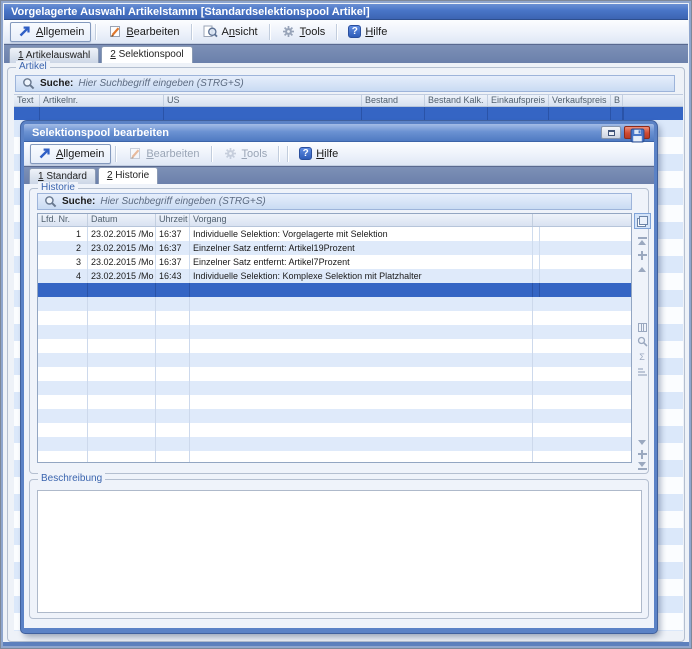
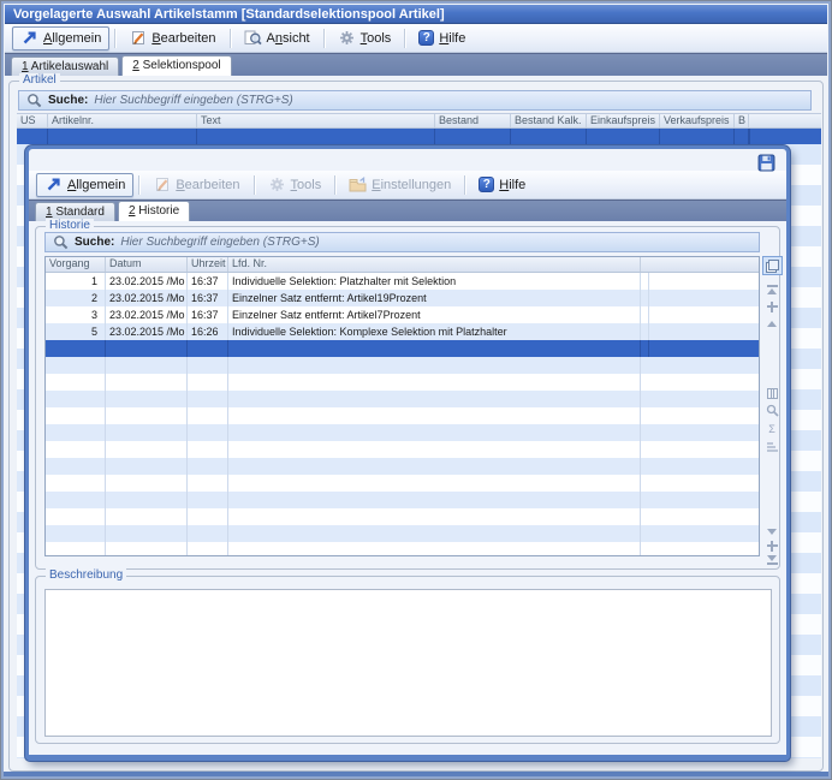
  Vorgelagerte Auswahl Artikelstamm [Standardselektionspool Artikel]
  Allgemein
  Bearbeiten
  Ansicht
  Tools
  ?
  Hilfe
  1 Artikelauswahl
  2 Selektionspool
  Artikel
  Suche:
  Hier Suchbegriff eingeben (STRG+S)
- Text
+ US
  Artikelnr.
- US
+ Text
  Bestand
  Bestand Kalk.
  Einkaufspreis
  Verkaufspreis
  B
- Selektionspool bearbeiten
  Allgemein
  Bearbeiten
  Tools
+ Einstellungen
  ?
  Hilfe
  1 Standard
  2 Historie
  Historie
  Suche:
  Hier Suchbegriff eingeben (STRG+S)
- Lfd. Nr.
+ Vorgang
  Datum
  Uhrzeit
- Vorgang
+ Lfd. Nr.
  1
  23.02.2015 /Mo
  16:37
- Individuelle Selektion: Vorgelagerte mit Selektion
+ Individuelle Selektion: Platzhalter mit Selektion
  2
  23.02.2015 /Mo
  16:37
  Einzelner Satz entfernt: Artikel19Prozent
  3
  23.02.2015 /Mo
  16:37
  Einzelner Satz entfernt: Artikel7Prozent
- 4
+ 5
  23.02.2015 /Mo
- 16:43
+ 16:26
  Individuelle Selektion: Komplexe Selektion mit Platzhalter
  Σ
  Beschreibung
